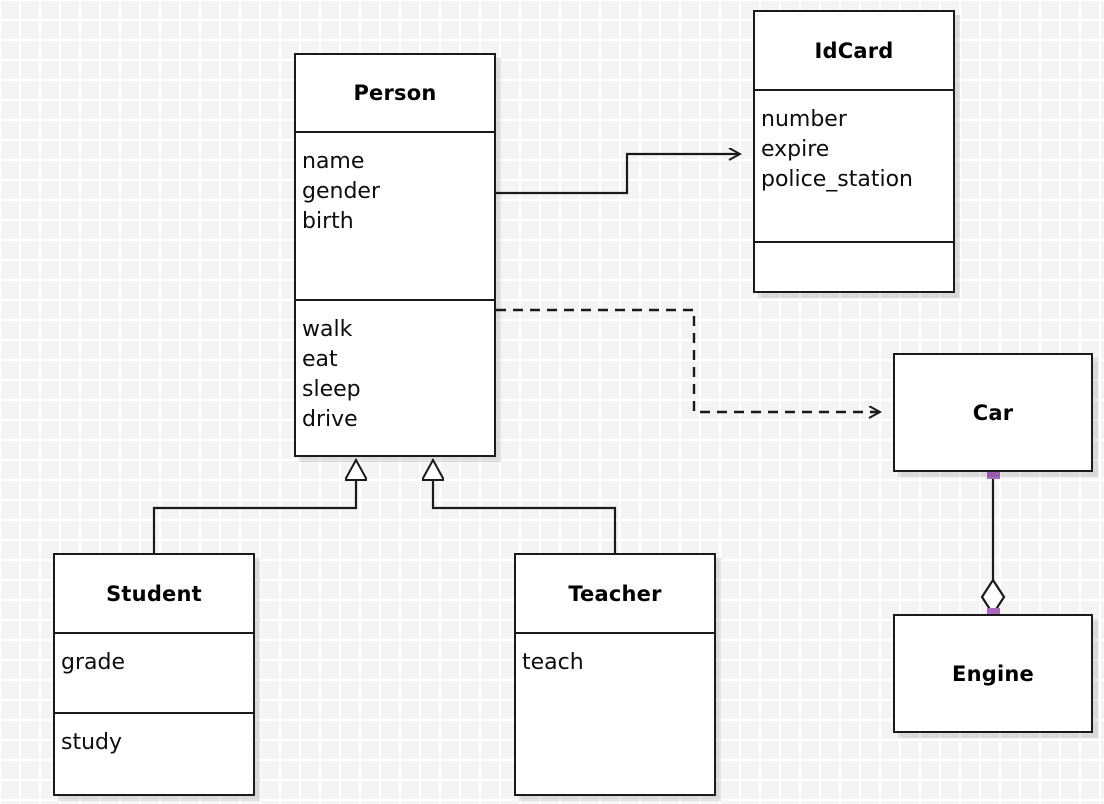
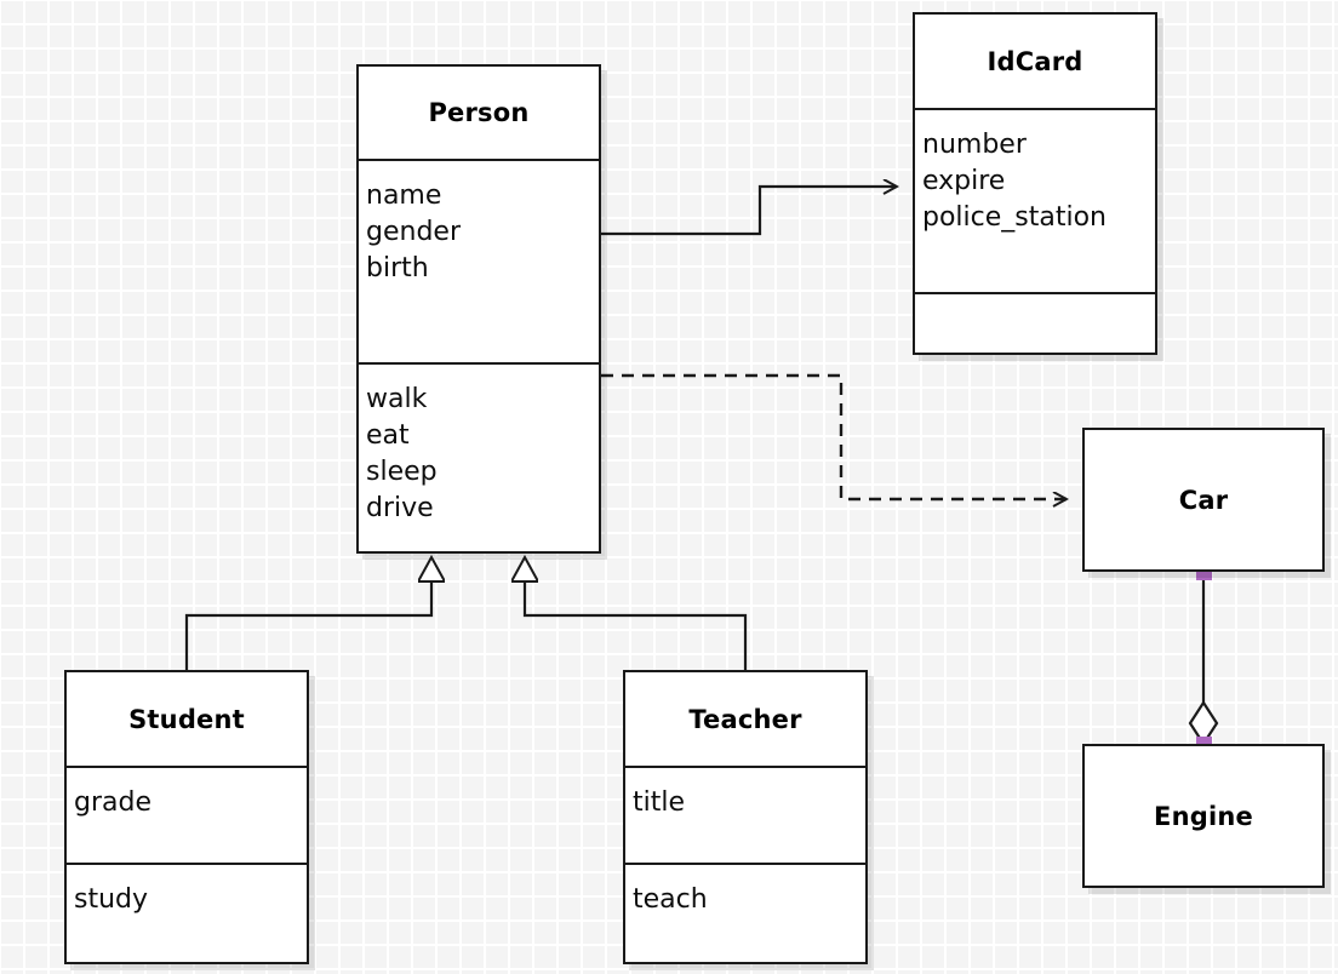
  Person
  name
  gender
  birth
  walk
  eat
  sleep
  drive
  IdCard
  number
  expire
  police_station
  Car
  Engine
  Student
  grade
  study
  Teacher
+ title
  teach
